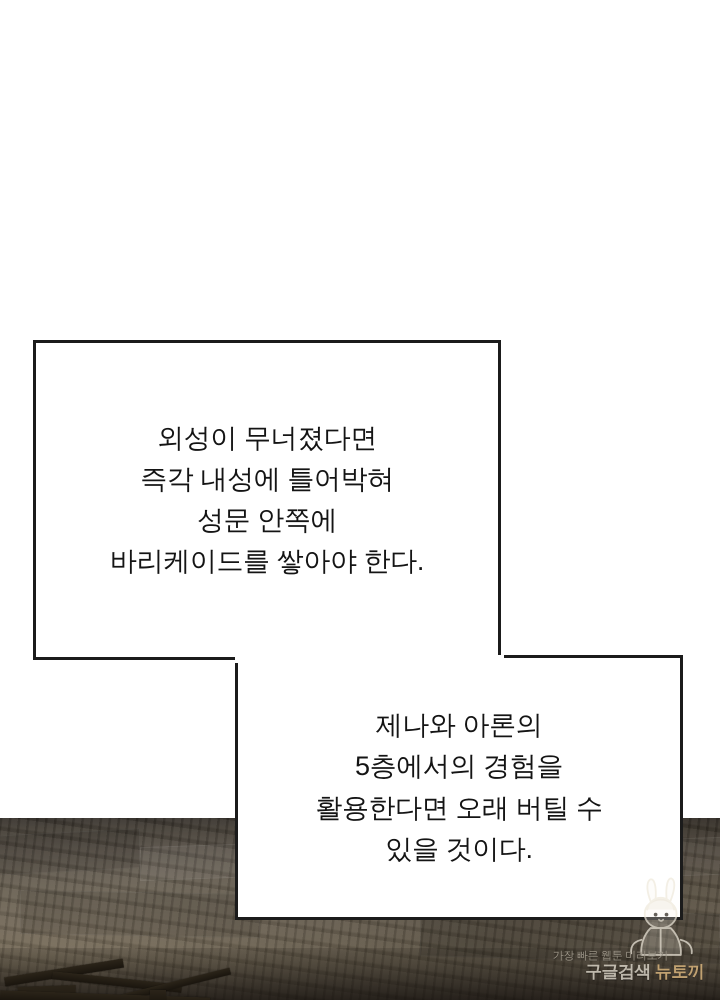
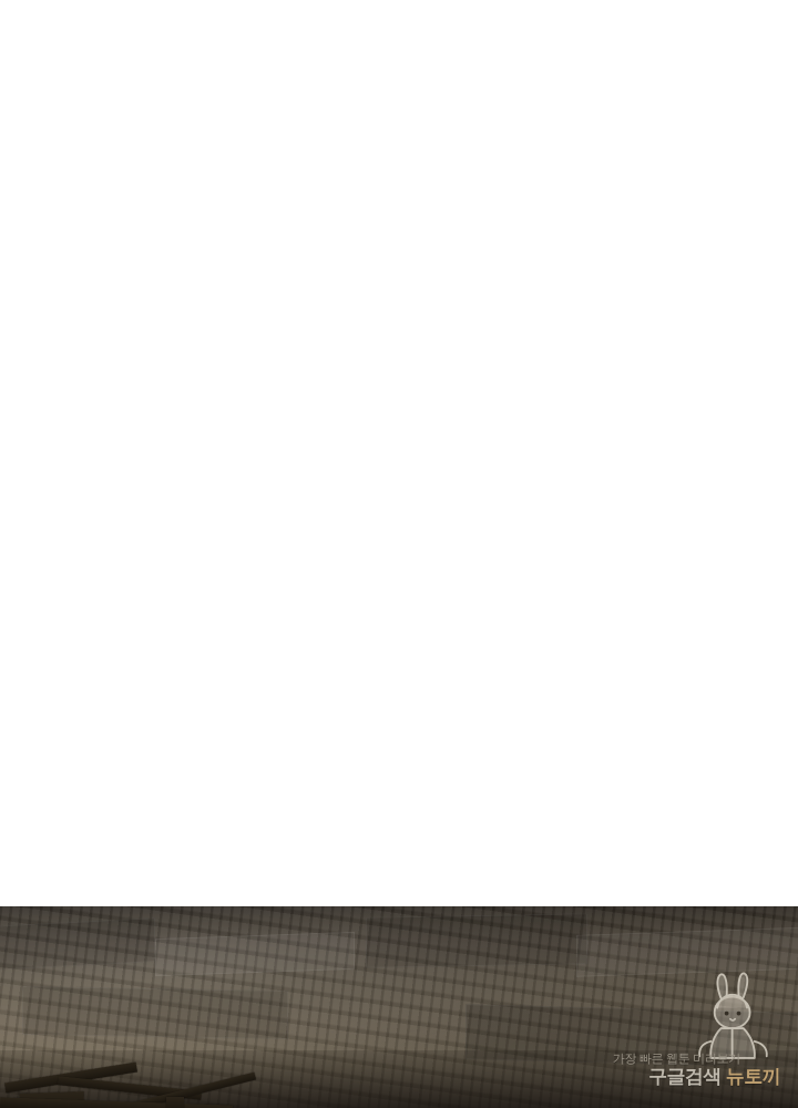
- 외성이 무너졌다면
- 즉각 내성에 틀어박혀
- 성문 안쪽에
- 바리케이드를 쌓아야 한다.
- 제나와 아론의
- 5층에서의 경험을
- 활용한다면 오래 버틸 수
- 있을 것이다.
  가장 빠른 웹툰 미리보기
  구글검색 뉴토끼
